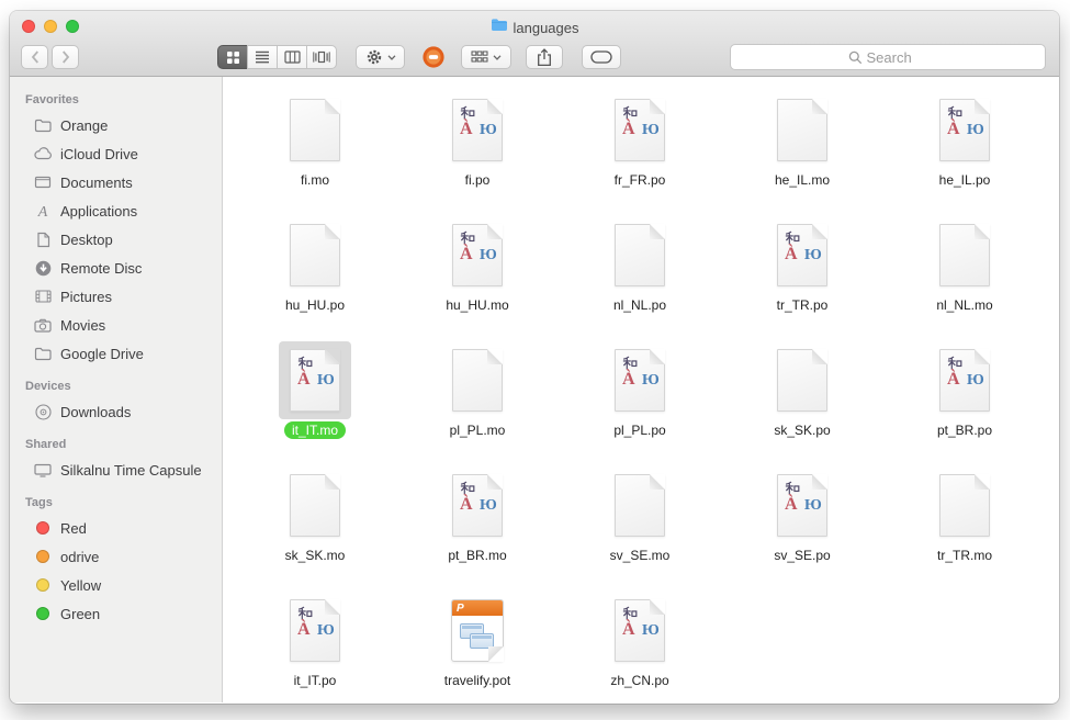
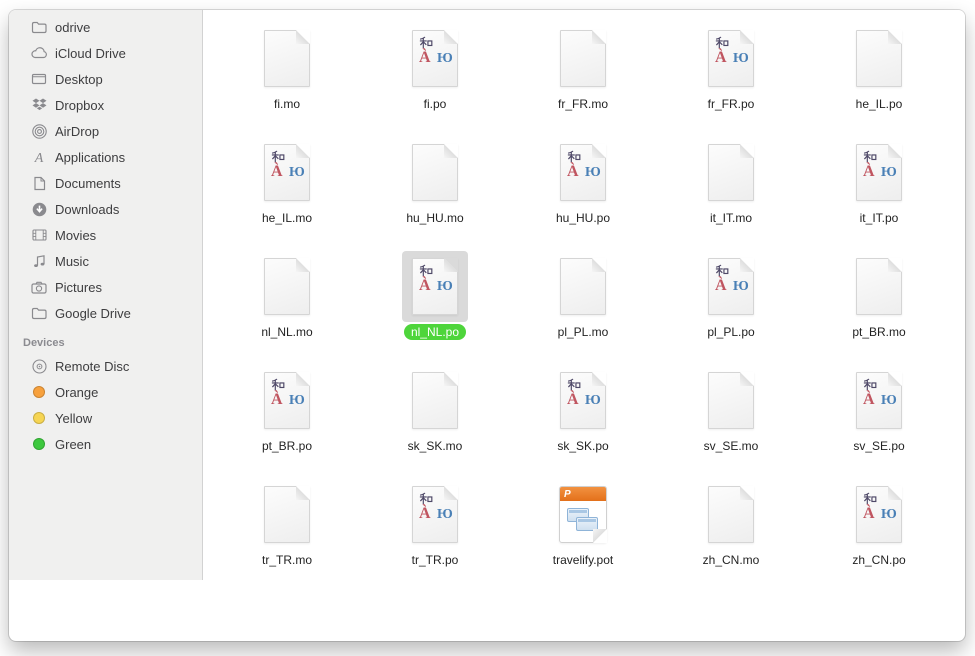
- languages
- Search
- Favorites
- Orange
+ odrive
  iCloud Drive
- Documents
+ Desktop
+ Dropbox
+ AirDrop
  A
  Applications
- Desktop
+ Documents
- Remote Disc
+ Downloads
- Pictures
+ Movies
+ Music
- Movies
+ Pictures
  Google Drive
  Devices
- Downloads
+ Remote Disc
- Shared
- Silkalnu Time Capsule
- Tags
- Red
- odrive
+ Orange
  Yellow
  Green
  fi.mo
  À
  Ю
  fi.po
+ fr_FR.mo
  À
  Ю
  fr_FR.po
- he_IL.mo
+ he_IL.po
  À
  Ю
- he_IL.po
+ he_IL.mo
- hu_HU.po
+ hu_HU.mo
  À
  Ю
- hu_HU.mo
+ hu_HU.po
- nl_NL.po
+ it_IT.mo
  À
  Ю
- tr_TR.po
+ it_IT.po
  nl_NL.mo
  À
  Ю
- it_IT.mo
+ nl_NL.po
  pl_PL.mo
  À
  Ю
  pl_PL.po
- sk_SK.po
+ pt_BR.mo
  À
  Ю
  pt_BR.po
  sk_SK.mo
  À
  Ю
- pt_BR.mo
+ sk_SK.po
  sv_SE.mo
  À
  Ю
  sv_SE.po
  tr_TR.mo
  À
  Ю
- it_IT.po
+ tr_TR.po
  P
  travelify.pot
+ zh_CN.mo
  À
  Ю
  zh_CN.po
